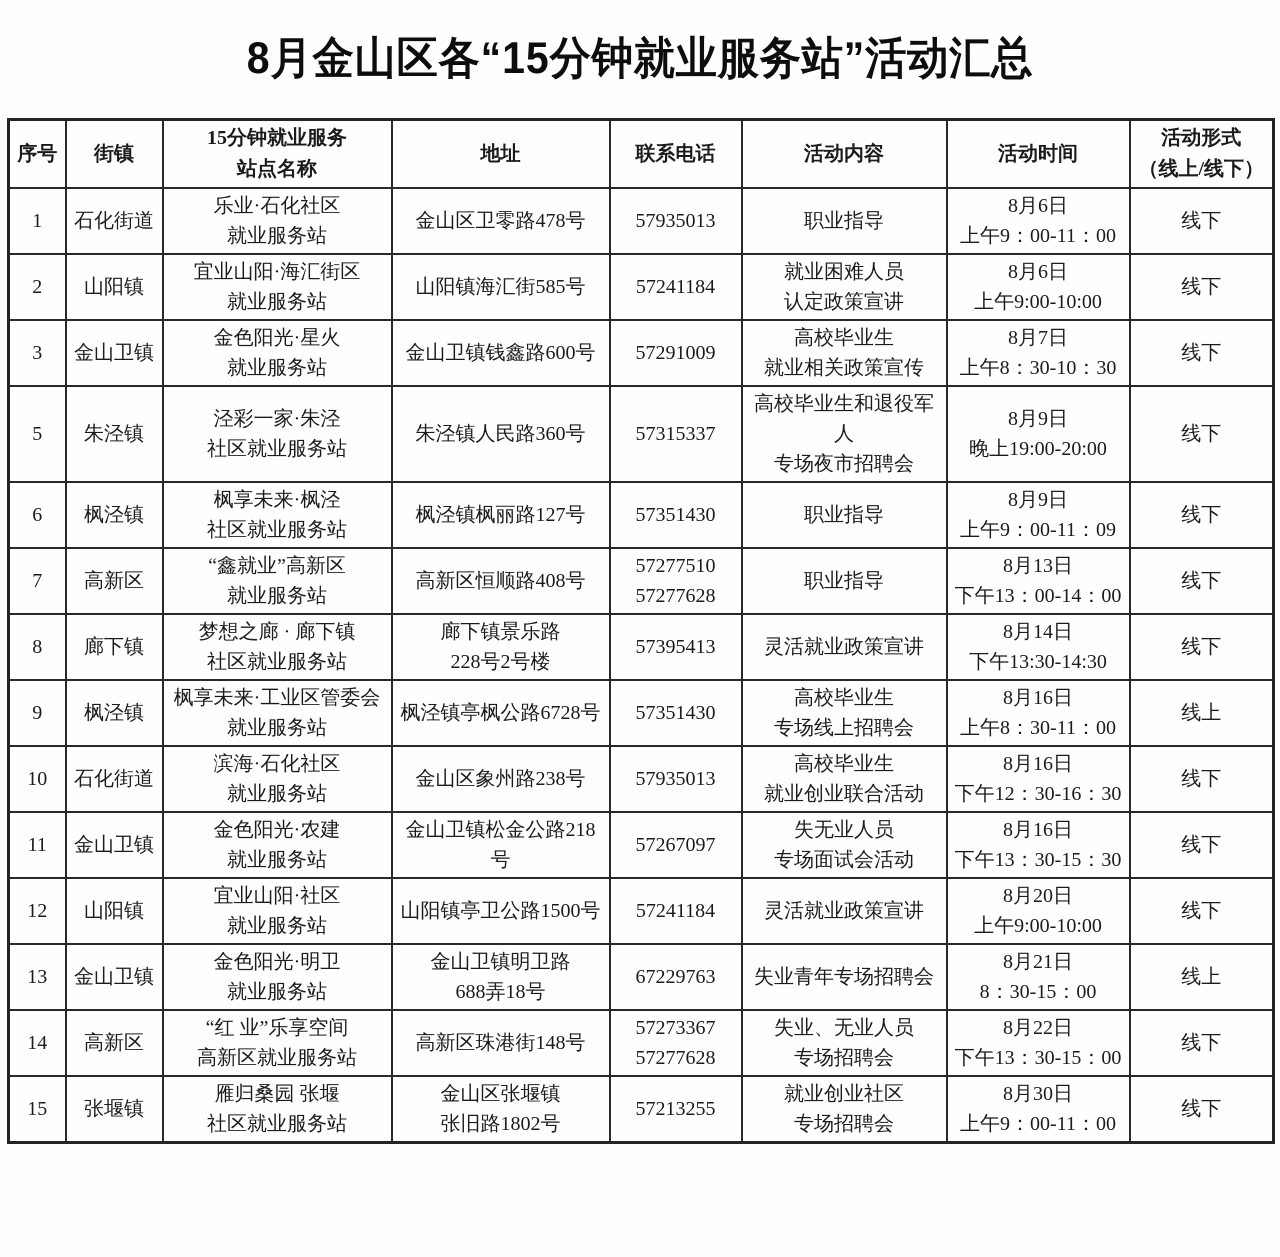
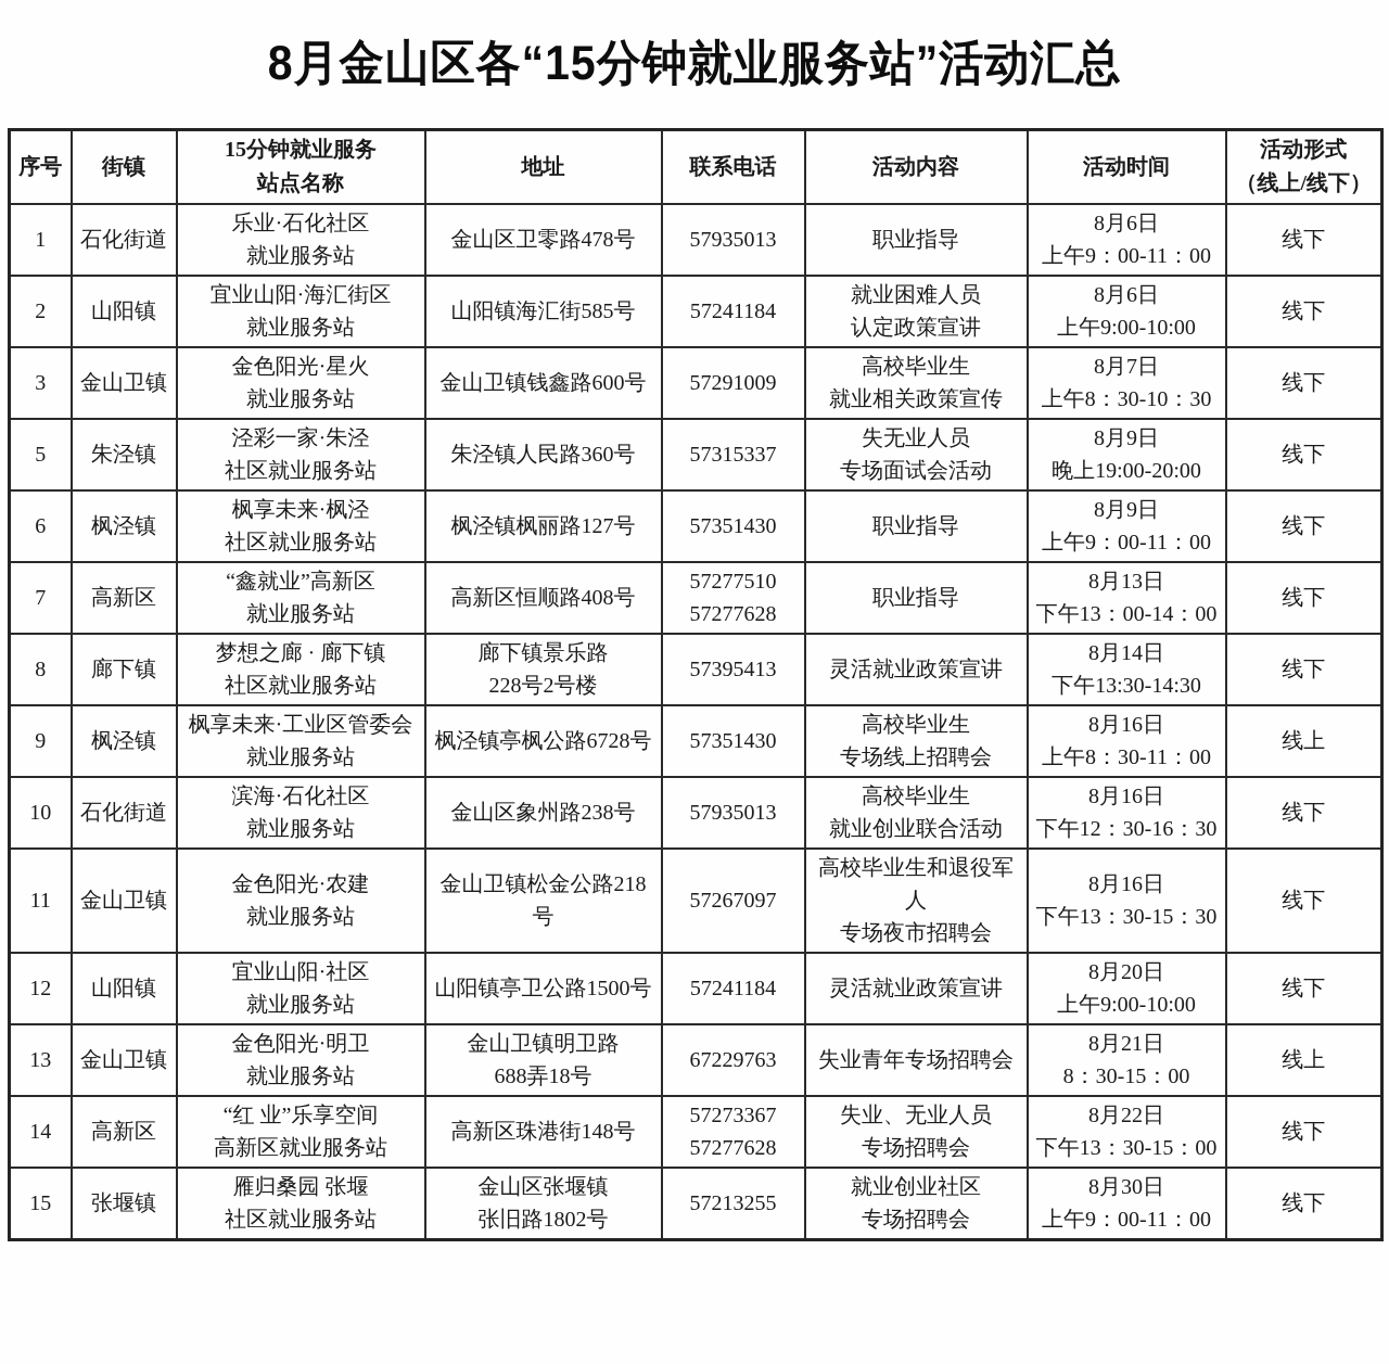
  8月金山区各“15分钟就业服务站”活动汇总
  序号	街镇	15分钟就业服务 站点名称	地址	联系电话	活动内容	活动时间	活动形式 （线上/线下）
  1	石化街道	乐业·石化社区 就业服务站	金山区卫零路478号	57935013	职业指导	8月6日 上午9：00-11：00	线下
  2	山阳镇	宜业山阳·海汇街区 就业服务站	山阳镇海汇街585号	57241184	就业困难人员 认定政策宣讲	8月6日 上午9:00-10:00	线下
  3	金山卫镇	金色阳光·星火 就业服务站	金山卫镇钱鑫路600号	57291009	高校毕业生 就业相关政策宣传	8月7日 上午8：30-10：30	线下
- 5	朱泾镇	泾彩一家·朱泾 社区就业服务站	朱泾镇人民路360号	57315337	高校毕业生和退役军人 专场夜市招聘会	8月9日 晚上19:00-20:00	线下
+ 5	朱泾镇	泾彩一家·朱泾 社区就业服务站	朱泾镇人民路360号	57315337	失无业人员 专场面试会活动	8月9日 晚上19:00-20:00	线下
- 6	枫泾镇	枫享未来·枫泾 社区就业服务站	枫泾镇枫丽路127号	57351430	职业指导	8月9日 上午9：00-11：09	线下
+ 6	枫泾镇	枫享未来·枫泾 社区就业服务站	枫泾镇枫丽路127号	57351430	职业指导	8月9日 上午9：00-11：00	线下
  7	高新区	“鑫就业”高新区 就业服务站	高新区恒顺路408号	57277510 57277628	职业指导	8月13日 下午13：00-14：00	线下
  8	廊下镇	梦想之廊 · 廊下镇 社区就业服务站	廊下镇景乐路 228号2号楼	57395413	灵活就业政策宣讲	8月14日 下午13:30-14:30	线下
  9	枫泾镇	枫享未来·工业区管委会 就业服务站	枫泾镇亭枫公路6728号	57351430	高校毕业生 专场线上招聘会	8月16日 上午8：30-11：00	线上
  10	石化街道	滨海·石化社区 就业服务站	金山区象州路238号	57935013	高校毕业生 就业创业联合活动	8月16日 下午12：30-16：30	线下
- 11	金山卫镇	金色阳光·农建 就业服务站	金山卫镇松金公路218号	57267097	失无业人员 专场面试会活动	8月16日 下午13：30-15：30	线下
+ 11	金山卫镇	金色阳光·农建 就业服务站	金山卫镇松金公路218号	57267097	高校毕业生和退役军人 专场夜市招聘会	8月16日 下午13：30-15：30	线下
  12	山阳镇	宜业山阳·社区 就业服务站	山阳镇亭卫公路1500号	57241184	灵活就业政策宣讲	8月20日 上午9:00-10:00	线下
  13	金山卫镇	金色阳光·明卫 就业服务站	金山卫镇明卫路 688弄18号	67229763	失业青年专场招聘会	8月21日 8：30-15：00	线上
  14	高新区	“红 业”乐享空间 高新区就业服务站	高新区珠港街148号	57273367 57277628	失业、无业人员 专场招聘会	8月22日 下午13：30-15：00	线下
  15	张堰镇	雁归桑园 张堰 社区就业服务站	金山区张堰镇 张旧路1802号	57213255	就业创业社区 专场招聘会	8月30日 上午9：00-11：00	线下
